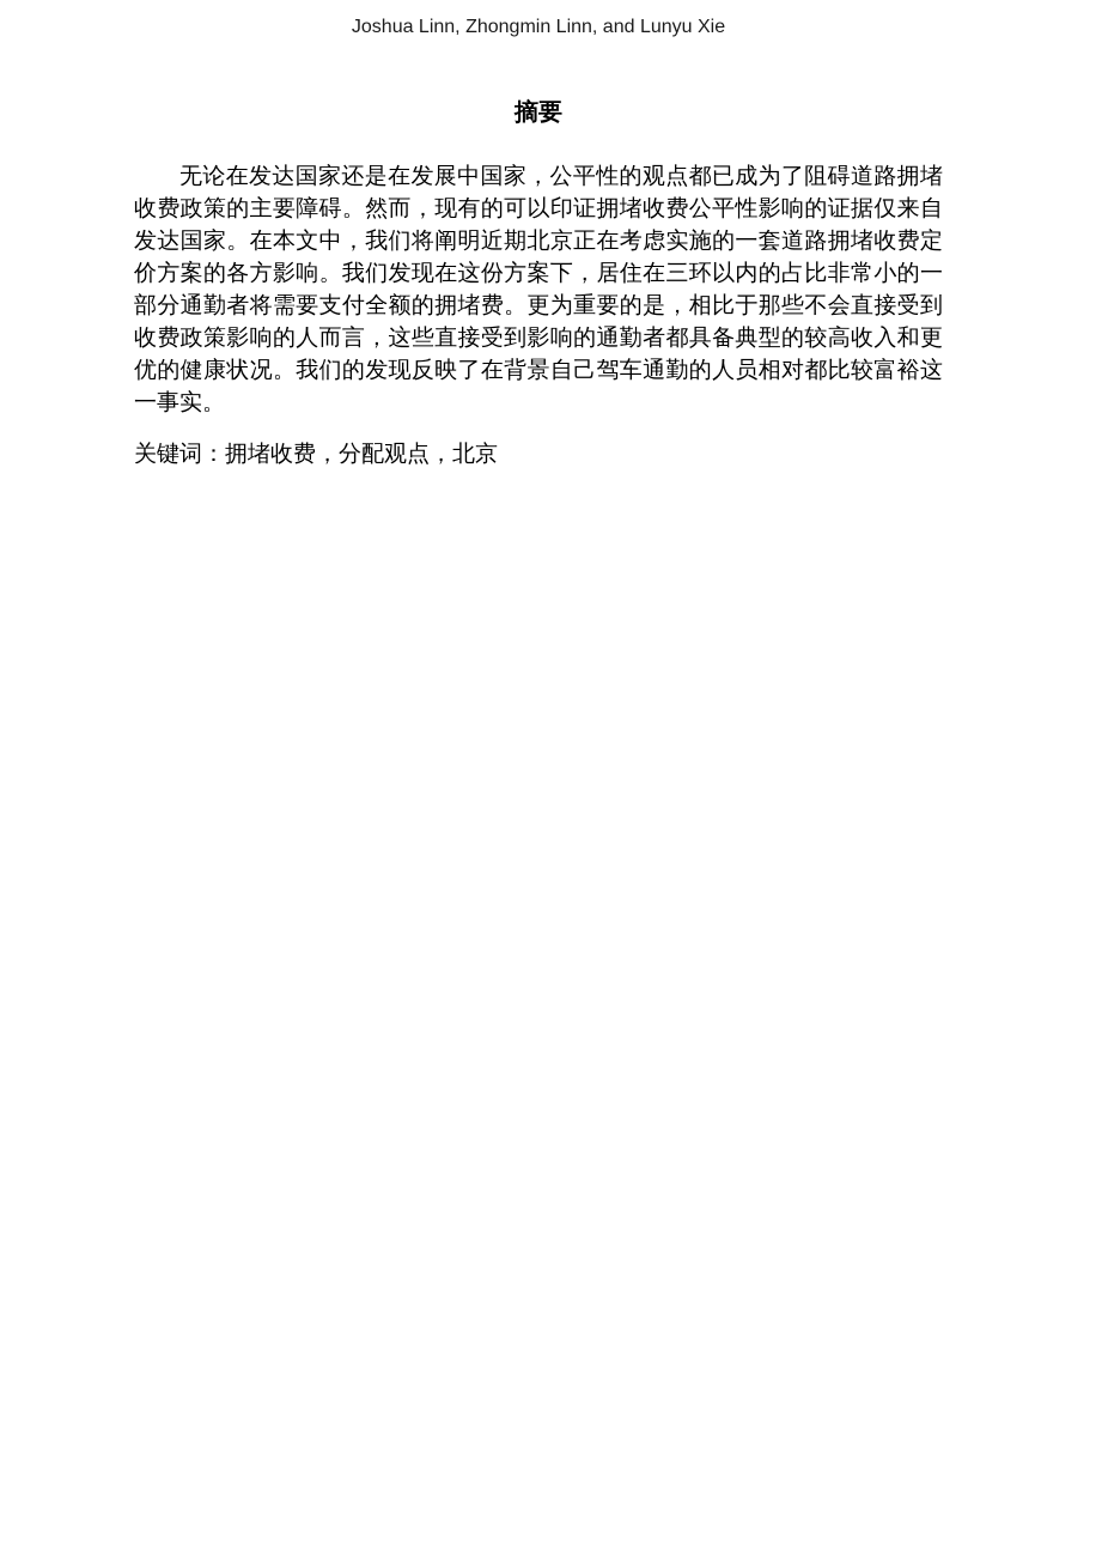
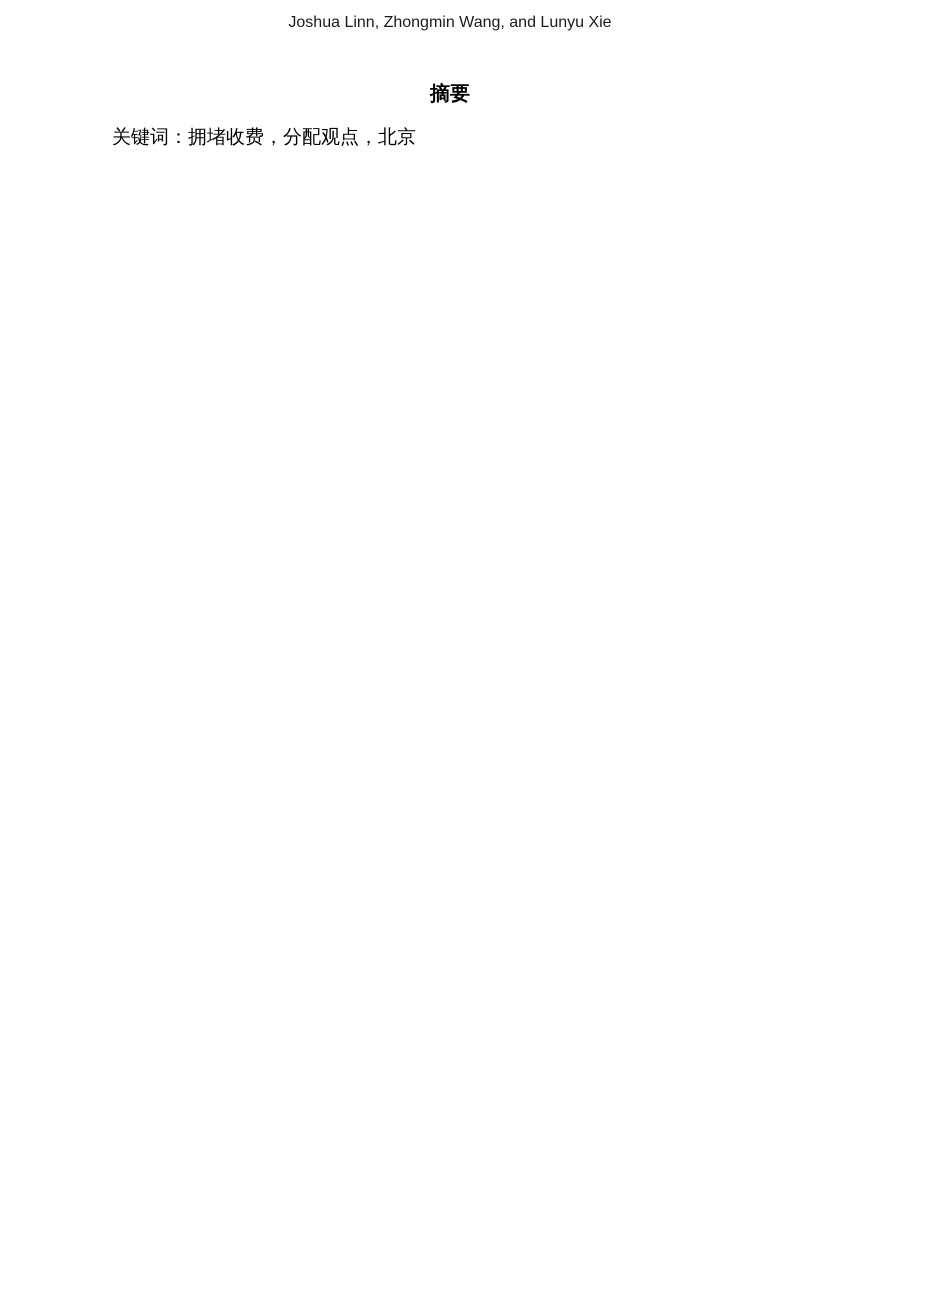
- Joshua Linn, Zhongmin Linn, and Lunyu Xie
+ Joshua Linn, Zhongmin Wang, and Lunyu Xie
  摘要
- 无论在发达国家还是在发展中国家，公平性的观点都已成为了阻碍道路拥堵收费政策的主要障碍。然而，现有的可以印证拥堵收费公平性影响的证据仅来自发达国家。在本文中，我们将阐明近期北京正在考虑实施的一套道路拥堵收费定价方案的各方影响。我们发现在这份方案下，居住在三环以内的占比非常小的一部分通勤者将需要支付全额的拥堵费。更为重要的是，相比于那些不会直接受到收费政策影响的人而言，这些直接受到影响的通勤者都具备典型的较高收入和更优的健康状况。我们的发现反映了在背景自己驾车通勤的人员相对都比较富裕这一事实。
  关键词：拥堵收费，分配观点，北京
